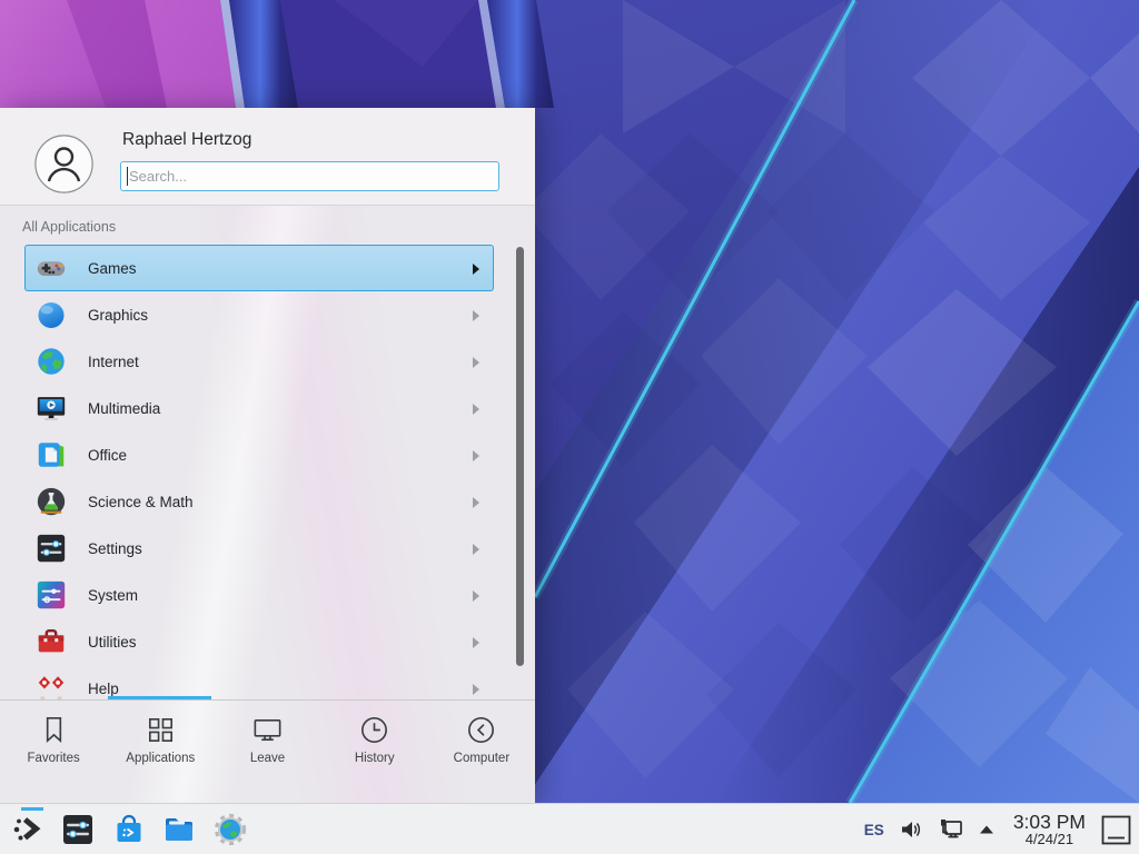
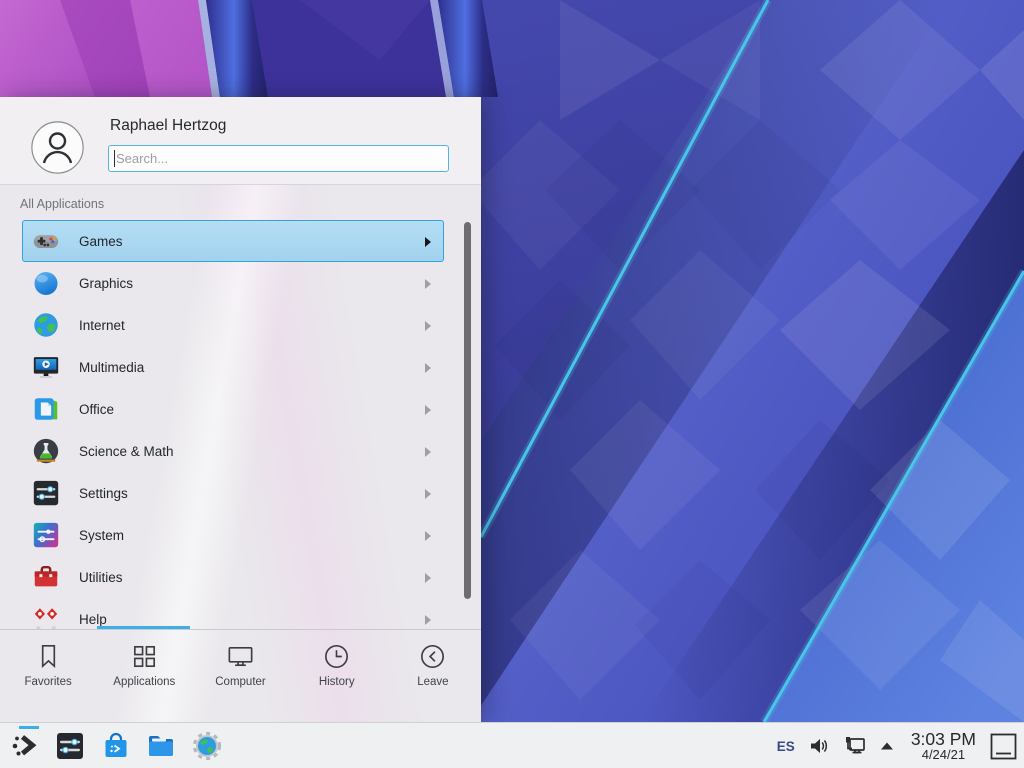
  Raphael Hertzog
  Search...
  All Applications
  Games
  Graphics
  Internet
  Multimedia
  Office
  Science & Math
  Settings
  System
  Utilities
  Help
  Favorites
  Applications
- Leave
+ Computer
  History
- Computer
+ Leave
  ES
  3:03 PM
  4/24/21
